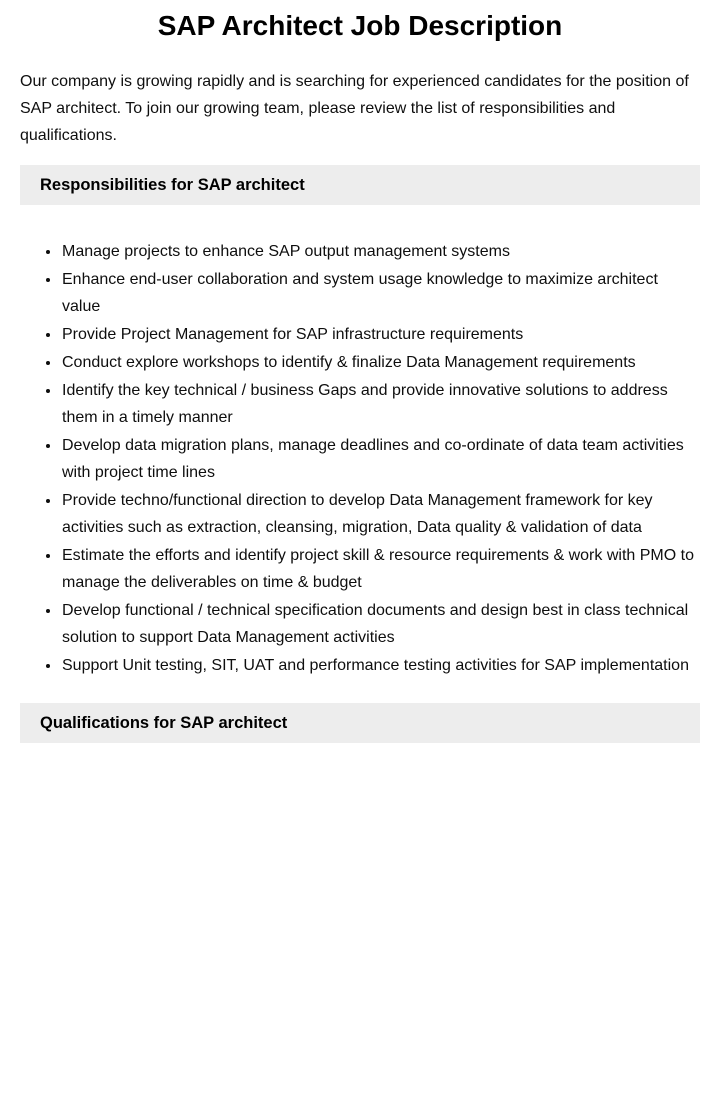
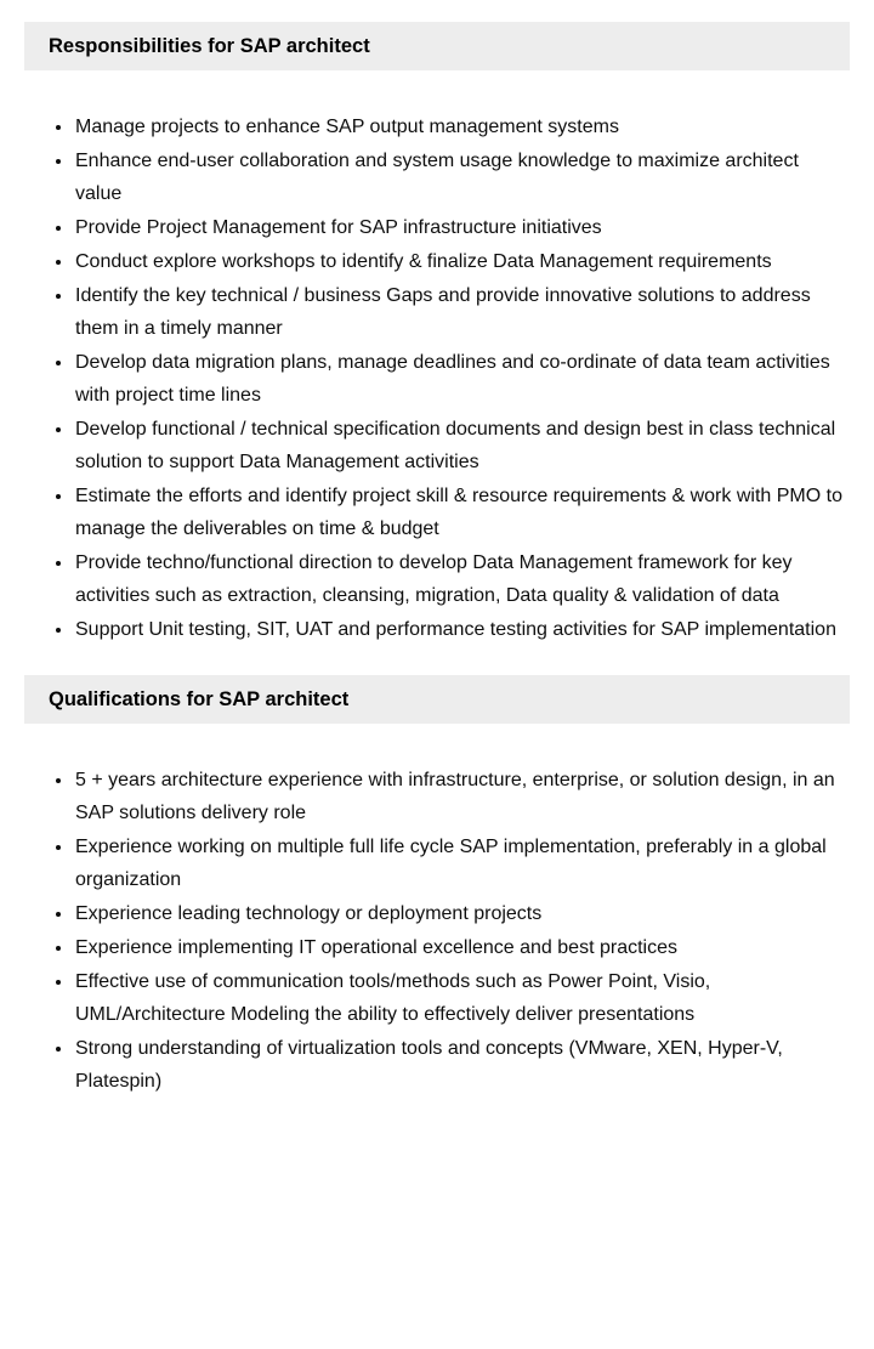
- SAP Architect Job Description
- Our company is growing rapidly and is searching for experienced candidates for the position of SAP architect. To join our growing team, please review the list of responsibilities and qualifications.
  Responsibilities for SAP architect
  Manage projects to enhance SAP output management systems
  Enhance end-user collaboration and system usage knowledge to maximize architect value
- Provide Project Management for SAP infrastructure requirements
+ Provide Project Management for SAP infrastructure initiatives
  Conduct explore workshops to identify & finalize Data Management requirements
  Identify the key technical / business Gaps and provide innovative solutions to address them in a timely manner
  Develop data migration plans, manage deadlines and co-ordinate of data team activities with project time lines
- Provide techno/functional direction to develop Data Management framework for key activities such as extraction, cleansing, migration, Data quality & validation of data
+ Develop functional / technical specification documents and design best in class technical solution to support Data Management activities
  Estimate the efforts and identify project skill & resource requirements & work with PMO to manage the deliverables on time & budget
- Develop functional / technical specification documents and design best in class technical solution to support Data Management activities
+ Provide techno/functional direction to develop Data Management framework for key activities such as extraction, cleansing, migration, Data quality & validation of data
  Support Unit testing, SIT, UAT and performance testing activities for SAP implementation
  Qualifications for SAP architect
+ 5 + years architecture experience with infrastructure, enterprise, or solution design, in an SAP solutions delivery role
+ Experience working on multiple full life cycle SAP implementation, preferably in a global organization
+ Experience leading technology or deployment projects
+ Experience implementing IT operational excellence and best practices
+ Effective use of communication tools/methods such as Power Point, Visio, UML/Architecture Modeling the ability to effectively deliver presentations
+ Strong understanding of virtualization tools and concepts (VMware, XEN, Hyper-V, Platespin)
